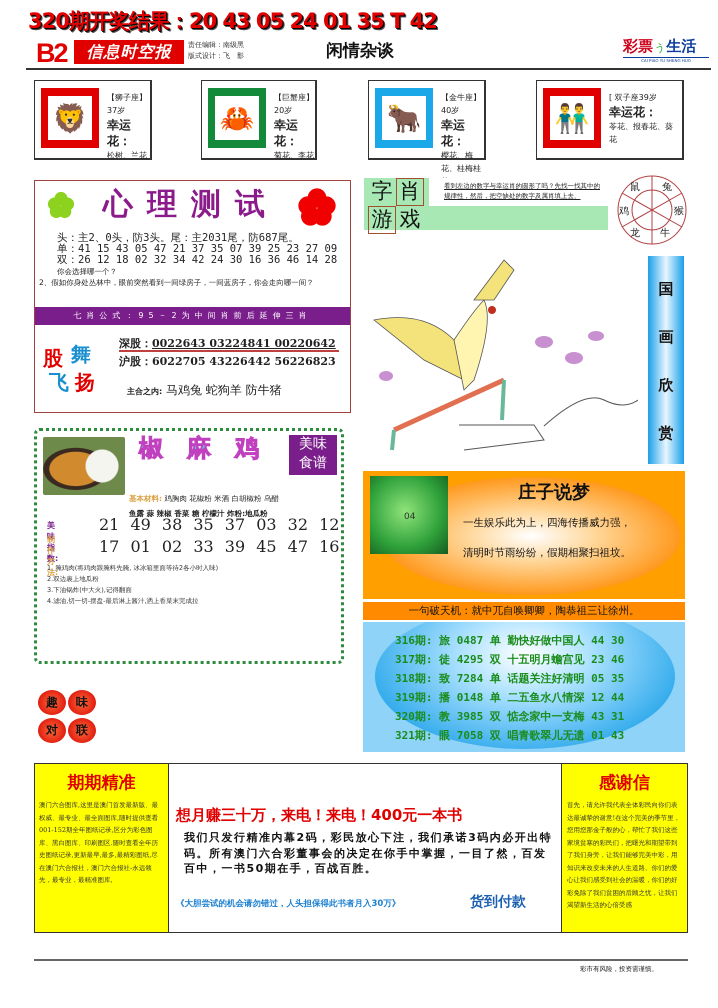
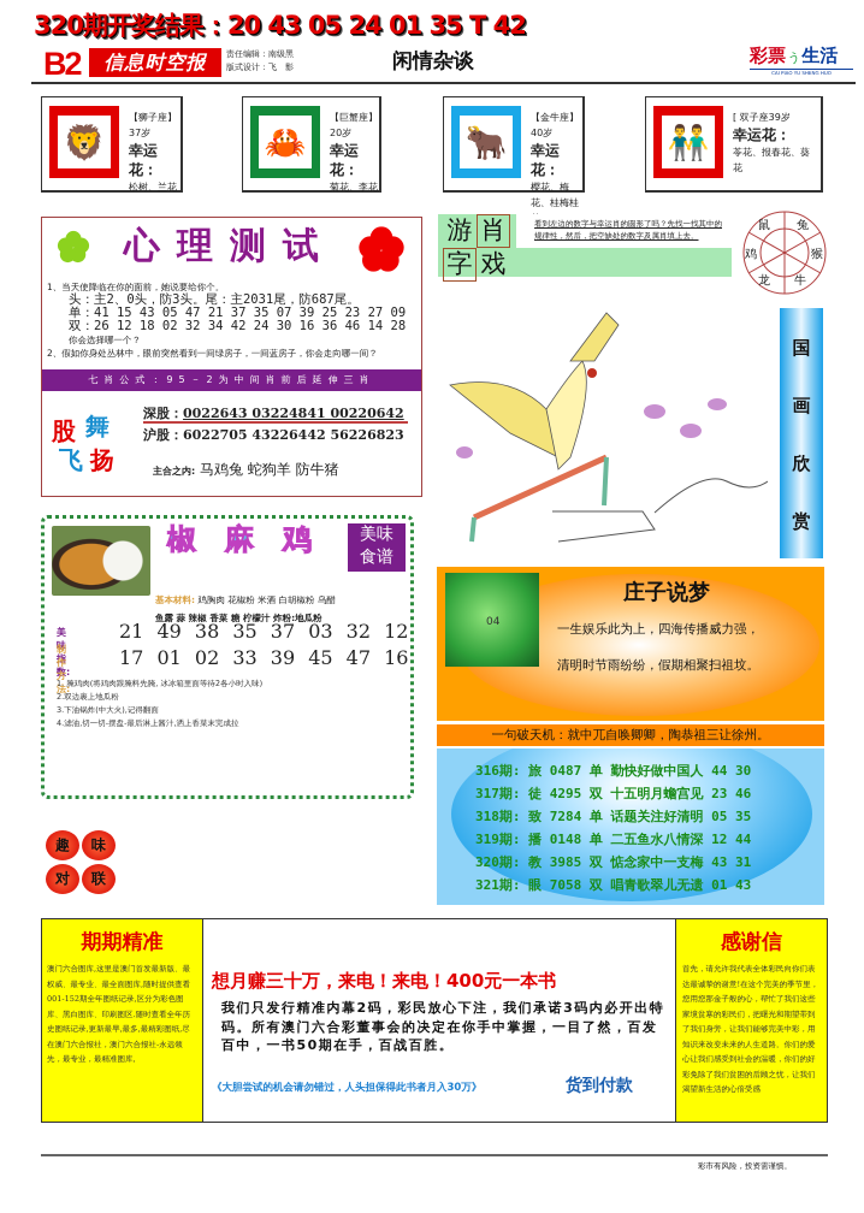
  320期开奖结果：20 43 05 24 01 35 T 42
  B2
  信息时空报
  责任编辑：南级黑
  版式设计：飞 影
  闲情杂谈
  彩票ぅ生活
  🦁
  【狮子座】37岁
  幸运花：
  松树、兰花
  🦀
  【巨蟹座】20岁
  幸运花：
  菊花、李花
  🐂
  【金牛座】40岁
  幸运花：
  樱花、梅花、桂梅桂
  👬
  [ 双子座39岁
  幸运花：
  苓花、报春花、葵花
  心理测试
+ 1、当天使降临在你的面前，她说要给你个。
  头：主2、0头，防3头。尾：主2031尾，防687尾。
  单：41 15 43 05 47 21 37 35 07 39 25 23 27 09
  双：26 12 18 02 32 34 42 24 30 16 36 46 14 28
  你会选择哪一个？
  2、假如你身处丛林中，眼前突然看到一间绿房子，一间蓝房子，你会走向哪一间？
  七肖公式：95－2为中间肖前后延伸三肖
  股
  舞
  飞
  扬
  深股：0022643 03224841 00220642
  沪股：6022705 43226442 56226823
  主合之内: 马鸡兔 蛇狗羊 防牛猪
- 字
+ 游
  肖
- 游
+ 字
  戏
  看到左边的数字与幸运肖的圆形了吗？先找一找其中的规律性，然后，把空缺处的数字及属肖填上去。
  鼠
  兔
  猴
  牛
  龙
  鸡
  国
  画
  欣
  赏
  椒麻鸡
  美味
  食谱
  基本材料: 鸡胸肉 花椒粉 米酒 白胡椒粉 乌醋
  鱼露 蒜 辣椒 香菜 糖 柠檬汁 炸粉:地瓜粉
  美味指数:
  21 49 38 35 37 03 32 12
  制作方法:
  17 01 02 33 39 45 47 16
  1. 腌鸡肉(将鸡肉跟腌料先腌, 冰冰箱里面等待2各小时入味)
  2.双边裹上地瓜粉
  3.下油锅炸(中大火),记得翻面
  4.滤油,切一切-摆盘-最后淋上酱汁,洒上香菜末完成拉
  趣
  味
  对
  联
  04
  庄子说梦
  一生娱乐此为上，四海传播威力强，
  清明时节雨纷纷，假期相聚扫祖坟。
  一句破天机：就中兀自唤卿卿，陶恭祖三让徐州。
  316期: 旅 0487 单 勤快好做中国人 44 30
  317期: 徒 4295 双 十五明月蟾宫见 23 46
  318期: 致 7284 单 话题关注好清明 05 35
  319期: 播 0148 单 二五鱼水八情深 12 44
  320期: 教 3985 双 惦念家中一支梅 43 31
  321期: 眼 7058 双 唱青歌翠儿无遗 01 43
  期期精准
  澳门六合图库,这里是澳门首发最新版、最权威、最专业、最全面图库,随时提供查看001-152期全年图纸记录,区分为彩色图库、黑白图库、印刷图区.随时查看全年历史图纸记录,更新最早,最多,最精彩图纸,尽在澳门六合报社，澳门六合报社-永远领先，最专业，最精准图库,
  想月赚三十万，来电！来电！400元一本书
  我们只发行精准内幕2码，彩民放心下注，我们承诺3码内必开出特码。所有澳门六合彩董事会的决定在你手中掌握，一目了然，百发百中，一书50期在手，百战百胜。
  《大胆尝试的机会请勿错过，人头担保得此书者月入30万》
  货到付款
  感谢信
  首先，请允许我代表全体彩民向你们表达最诚挚的谢意!在这个完美的季节里，您用您那金子般的心，帮忙了我们这些家境贫寒的彩民们，把曙光和期望带到了我们身旁，让我们能够完美中彩，用知识来改变未来的人生道路。你们的爱心让我们感受到社会的温暖，你们的好彩免除了我们贫困的后顾之忧，让我们渴望新生活的心倍受感
  彩市有风险，投资需谨慎。
